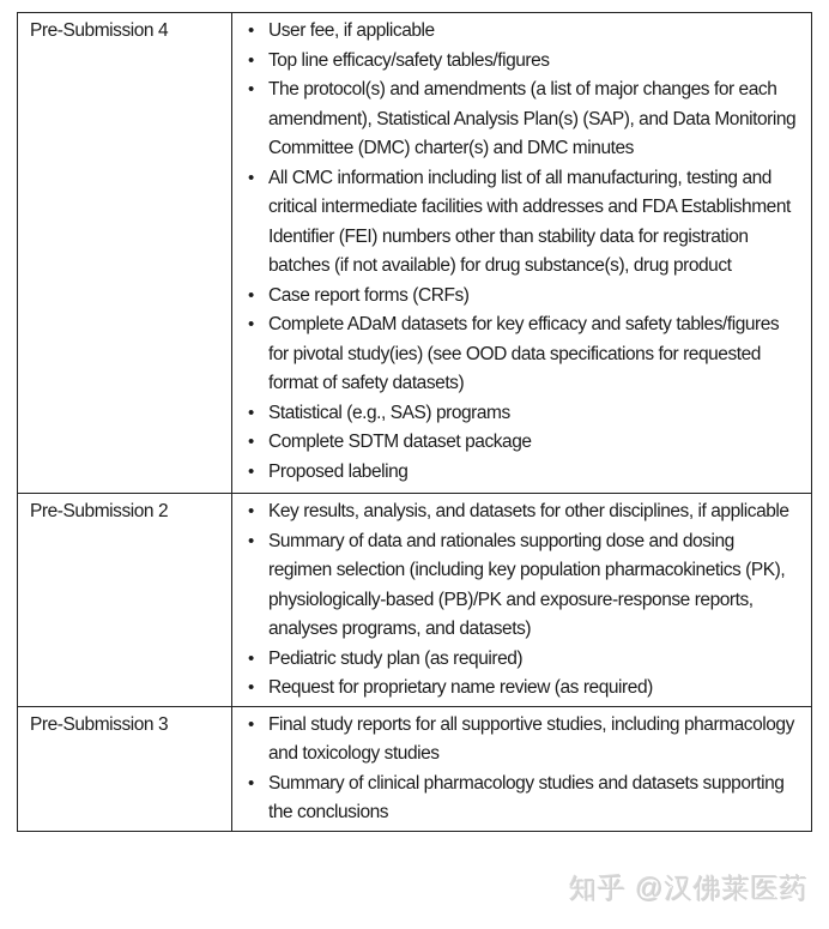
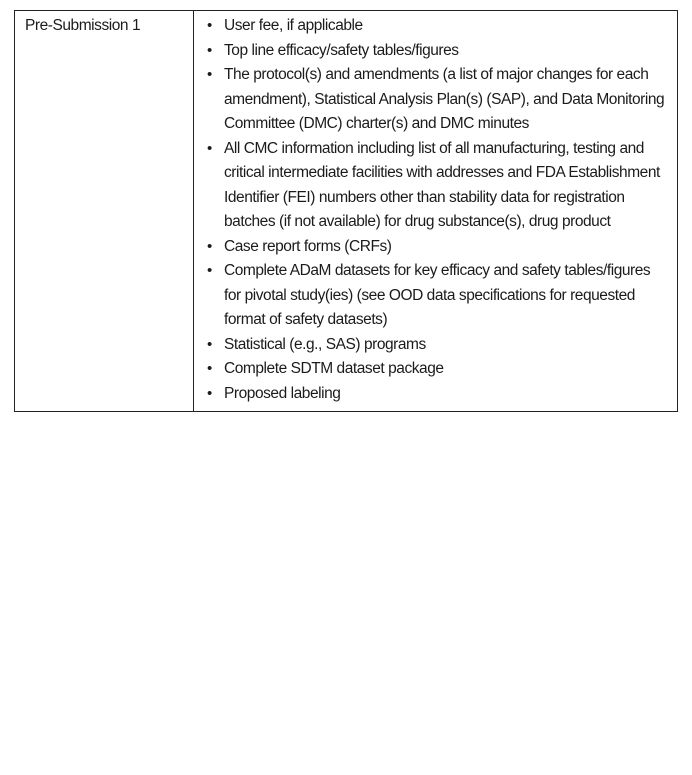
- Pre-Submission 4	User fee, if applicableTop line efficacy/safety tables/figuresThe protocol(s) and amendments (a list of major changes for each amendment), Statistical Analysis Plan(s) (SAP), and Data Monitoring Committee (DMC) charter(s) and DMC minutesAll CMC information including list of all manufacturing, testing and critical intermediate facilities with addresses and FDA Establishment Identifier (FEI) numbers other than stability data for registration batches (if not available) for drug substance(s), drug productCase report forms (CRFs)Complete ADaM datasets for key efficacy and safety tables/figures for pivotal study(ies) (see OOD data specifications for requested format of safety datasets)Statistical (e.g., SAS) programsComplete SDTM dataset packageProposed labeling
+ Pre-Submission 1	User fee, if applicableTop line efficacy/safety tables/figuresThe protocol(s) and amendments (a list of major changes for each amendment), Statistical Analysis Plan(s) (SAP), and Data Monitoring Committee (DMC) charter(s) and DMC minutesAll CMC information including list of all manufacturing, testing and critical intermediate facilities with addresses and FDA Establishment Identifier (FEI) numbers other than stability data for registration batches (if not available) for drug substance(s), drug productCase report forms (CRFs)Complete ADaM datasets for key efficacy and safety tables/figures for pivotal study(ies) (see OOD data specifications for requested format of safety datasets)Statistical (e.g., SAS) programsComplete SDTM dataset packageProposed labeling
- Pre-Submission 2	Key results, analysis, and datasets for other disciplines, if applicableSummary of data and rationales supporting dose and dosing regimen selection (including key population pharmacokinetics (PK), physiologically-based (PB)/PK and exposure-response reports, analyses programs, and datasets)Pediatric study plan (as required)Request for proprietary name review (as required)
- Pre-Submission 3	Final study reports for all supportive studies, including pharmacology and toxicology studiesSummary of clinical pharmacology studies and datasets supporting the conclusions
- 知乎 @汉佛莱医药
